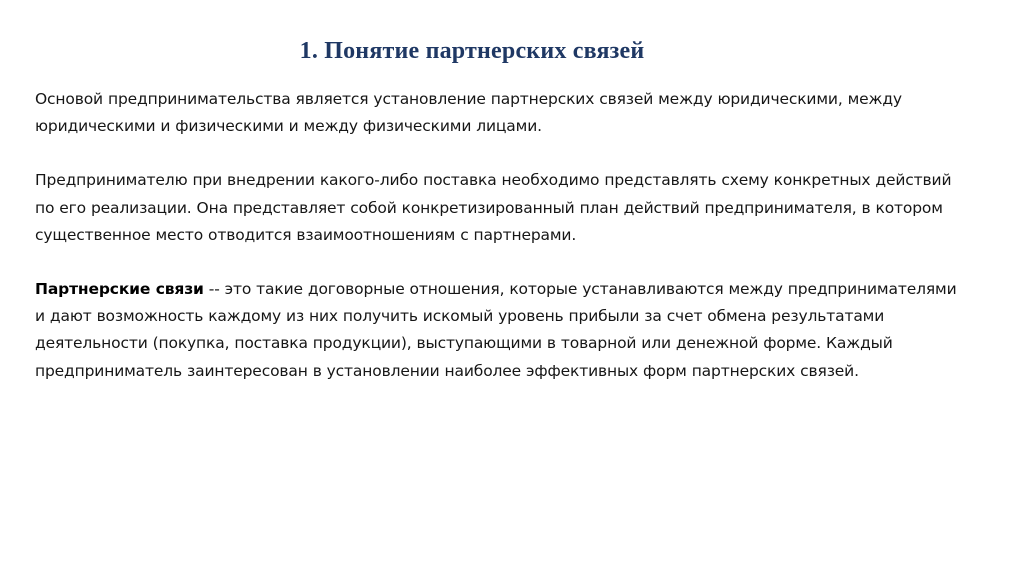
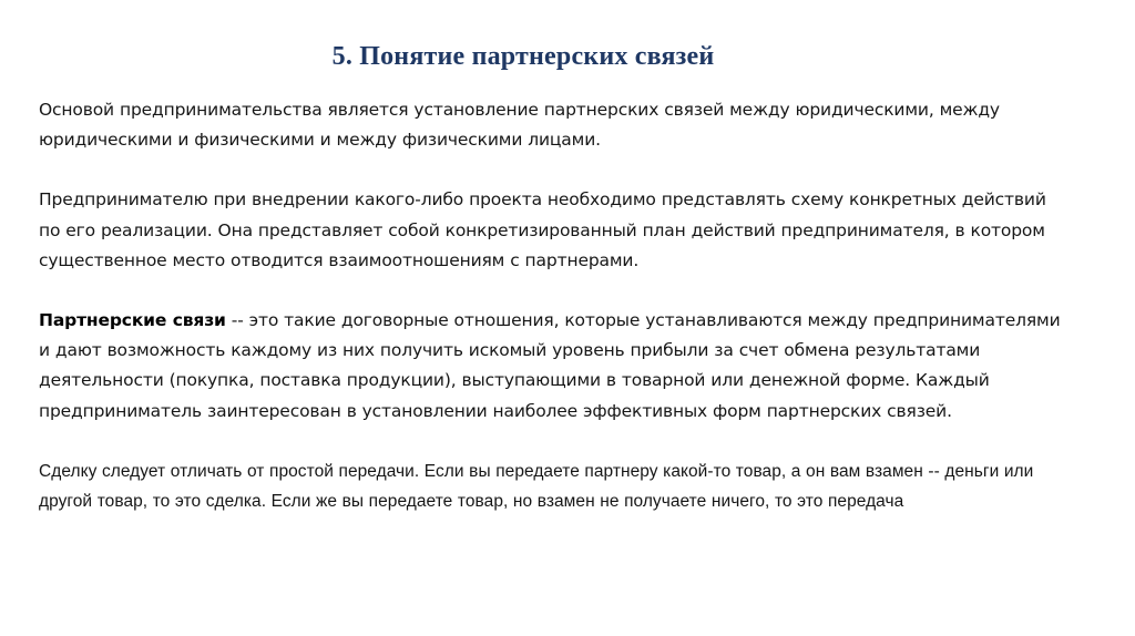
- 1. Понятие партнерских связей
+ 5. Понятие партнерских связей
  Основой предпринимательства является установление партнерских связей между юридическими, между юридическими и физическими и между физическими лицами.
- Предпринимателю при внедрении какого-либо поставка необходимо представлять схему конкретных действий по его реализации. Она представляет собой конкретизированный план действий предпринимателя, в котором существенное место отводится взаимоотношениям с партнерами.
+ Предпринимателю при внедрении какого-либо проекта необходимо представлять схему конкретных действий по его реализации. Она представляет собой конкретизированный план действий предпринимателя, в котором существенное место отводится взаимоотношениям с партнерами.
  Партнерские связи -- это такие договорные отношения, которые устанавливаются между предпринимателями и дают возможность каждому из них получить искомый уровень прибыли за счет обмена результатами деятельности (покупка, поставка продукции), выступающими в товарной или денежной форме. Каждый предприниматель заинтересован в установлении наиболее эффективных форм партнерских связей.
+ Сделку следует отличать от простой передачи. Если вы передаете партнеру какой-то товар, а он вам взамен -- деньги или другой товар, то это сделка. Если же вы передаете товар, но взамен не получаете ничего, то это передача
